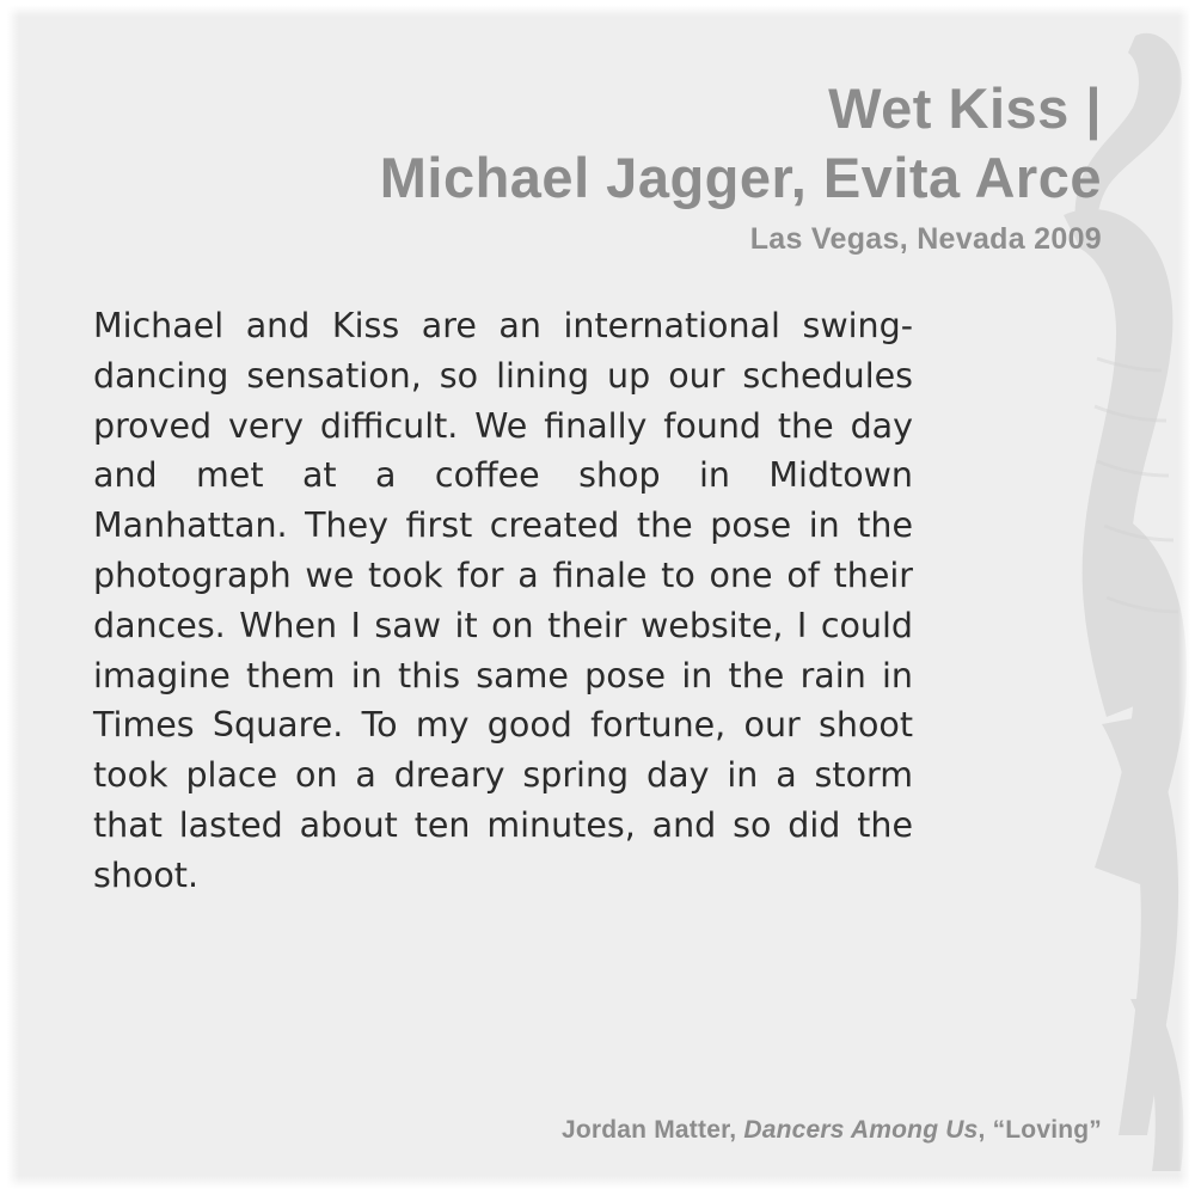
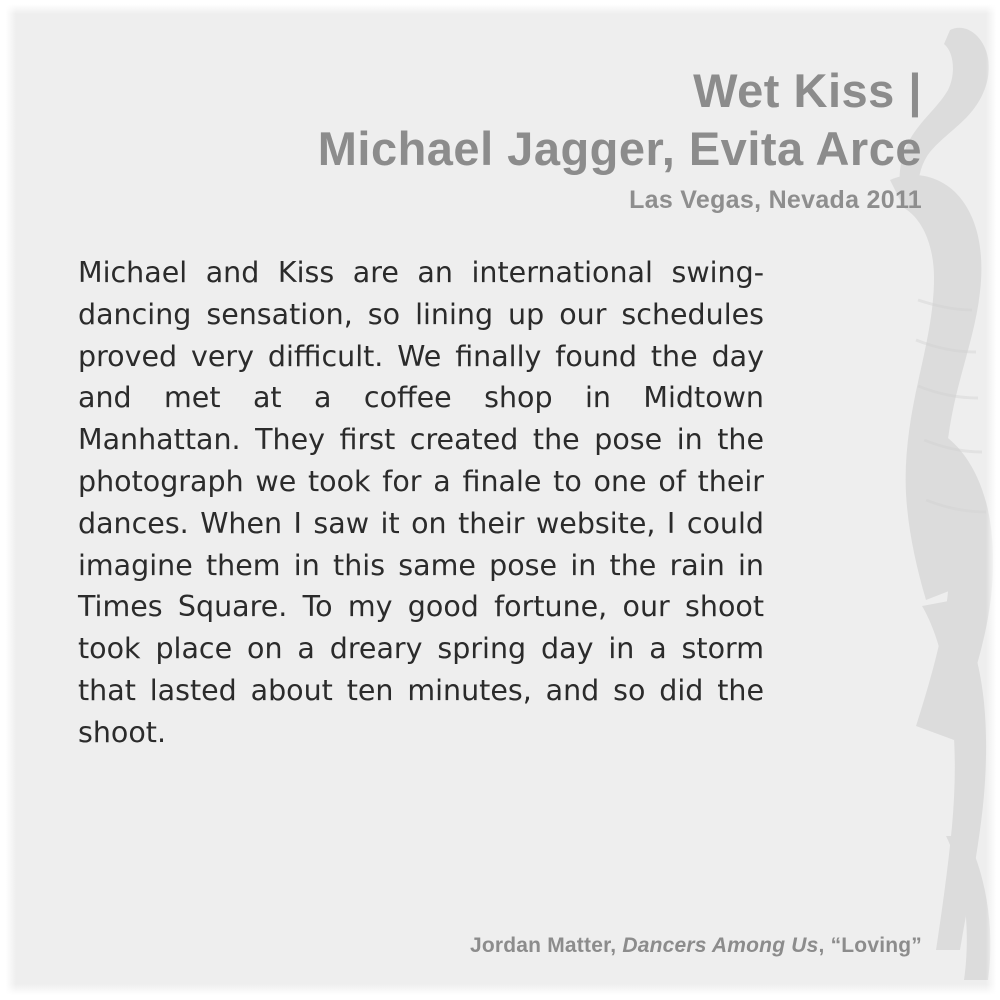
  Wet Kiss |
  Michael Jagger, Evita Arce
- Las Vegas, Nevada 2009
+ Las Vegas, Nevada 2011
  Michael and Kiss are an international swing-dancing sensation, so lining up our schedules proved very difficult. We finally found the day and met at a coffee shop in Midtown Manhattan. They first created the pose in the photograph we took for a finale to one of their dances. When I saw it on their website, I could imagine them in this same pose in the rain in Times Square. To my good fortune, our shoot took place on a dreary spring day in a storm that lasted about ten minutes, and so did the shoot.
  Jordan Matter, Dancers Among Us, “Loving”
